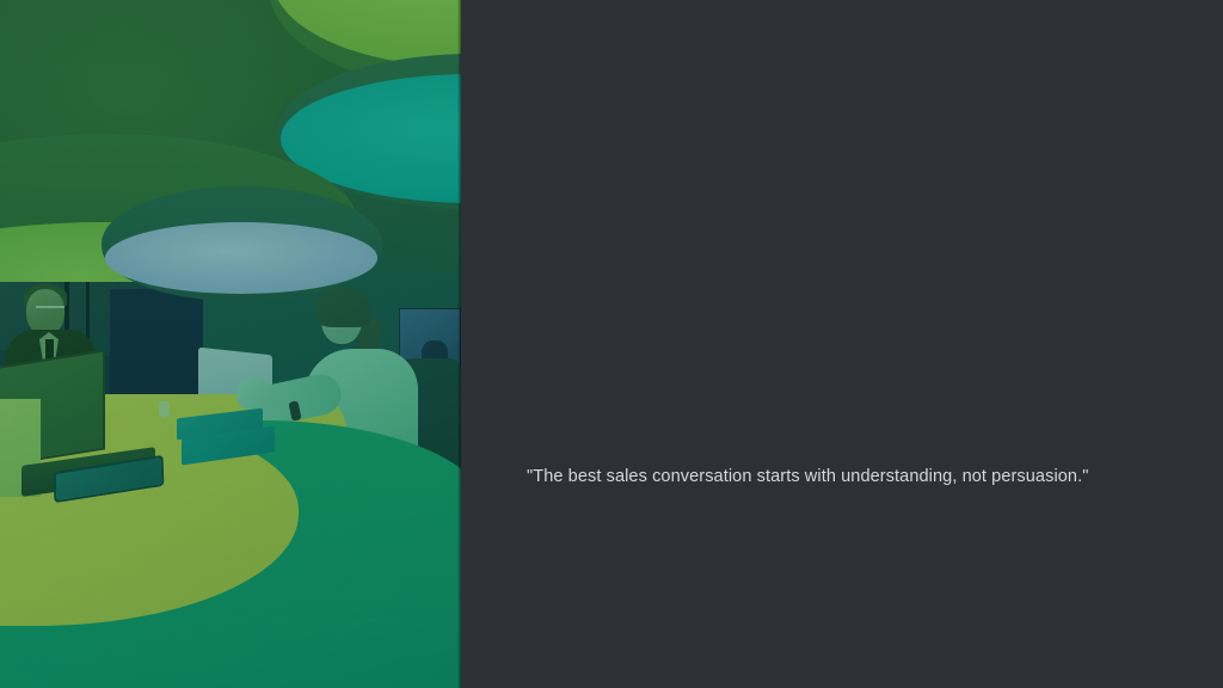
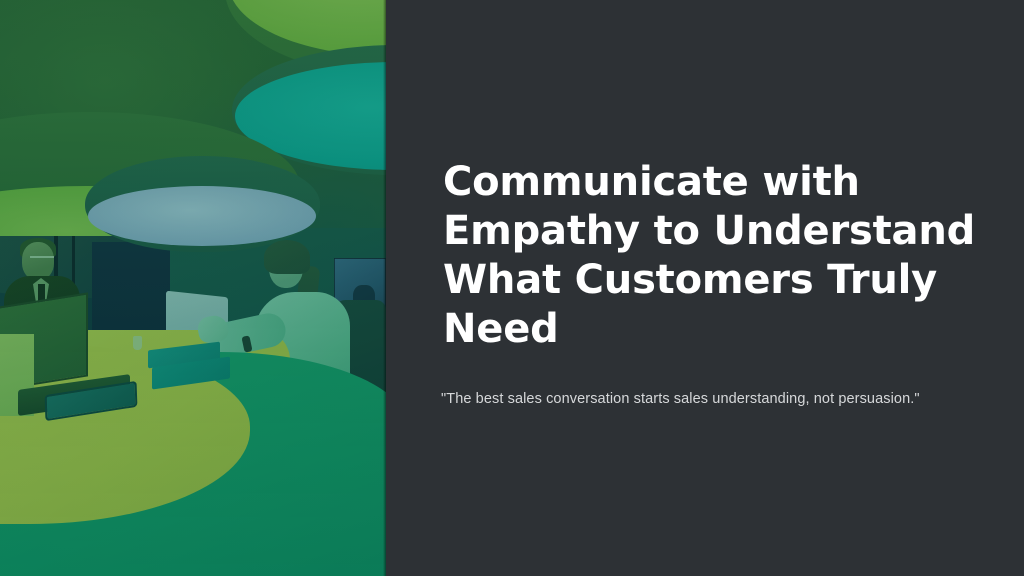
+ Communicate with Empathy to Understand What Customers Truly Need
- "The best sales conversation starts with understanding, not persuasion."
+ "The best sales conversation starts sales understanding, not persuasion."
